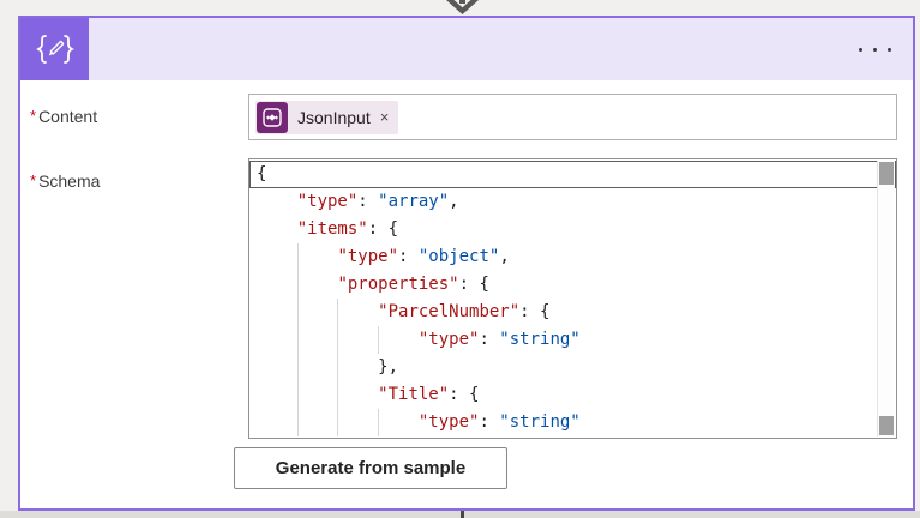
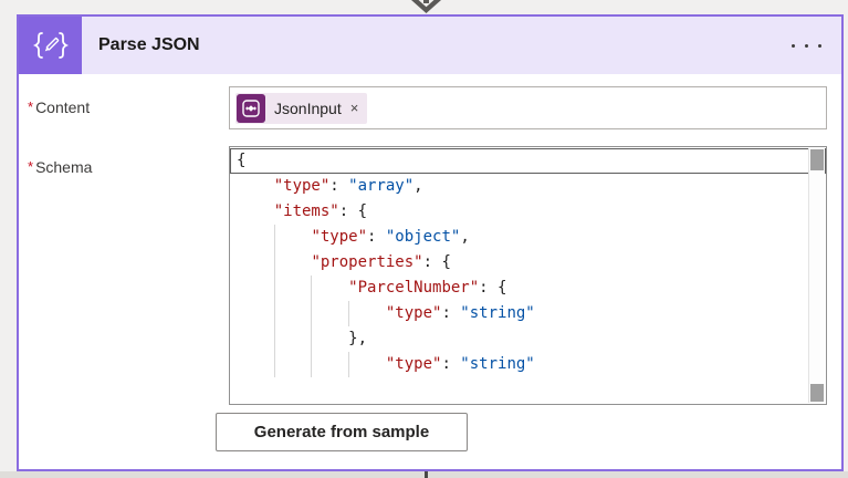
+ Parse JSON
  * Content
  JsonInput
  ×
  * Schema
  {
  "type": "array",
  "items": {
  "type": "object",
  "properties": {
  "ParcelNumber": {
  "type": "string"
  },
- "Title": {
  "type": "string"
  Generate from sample
